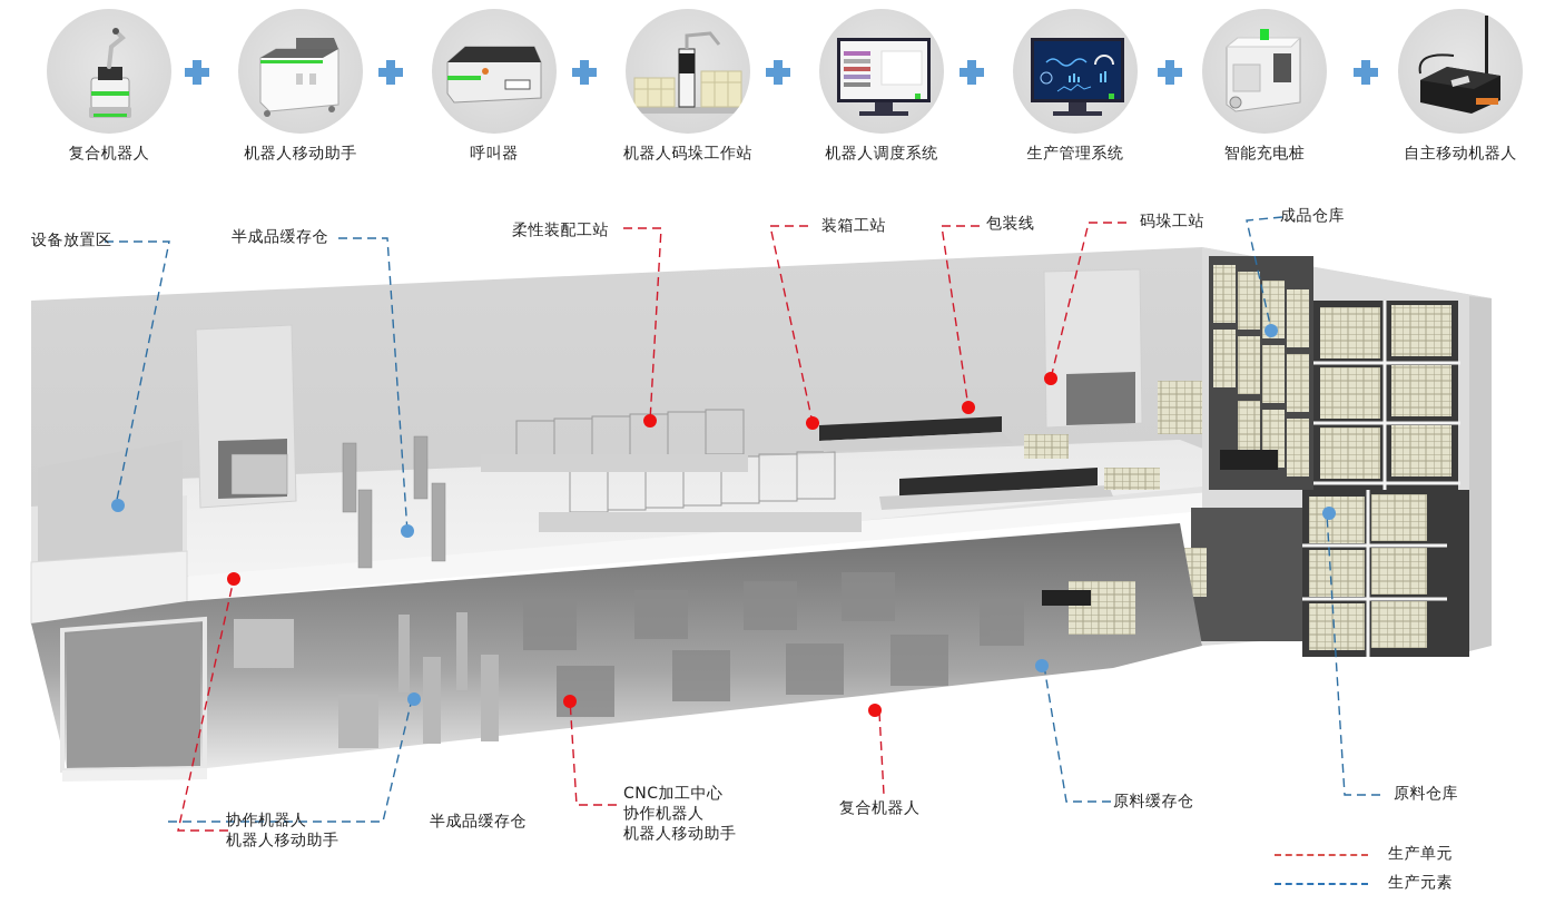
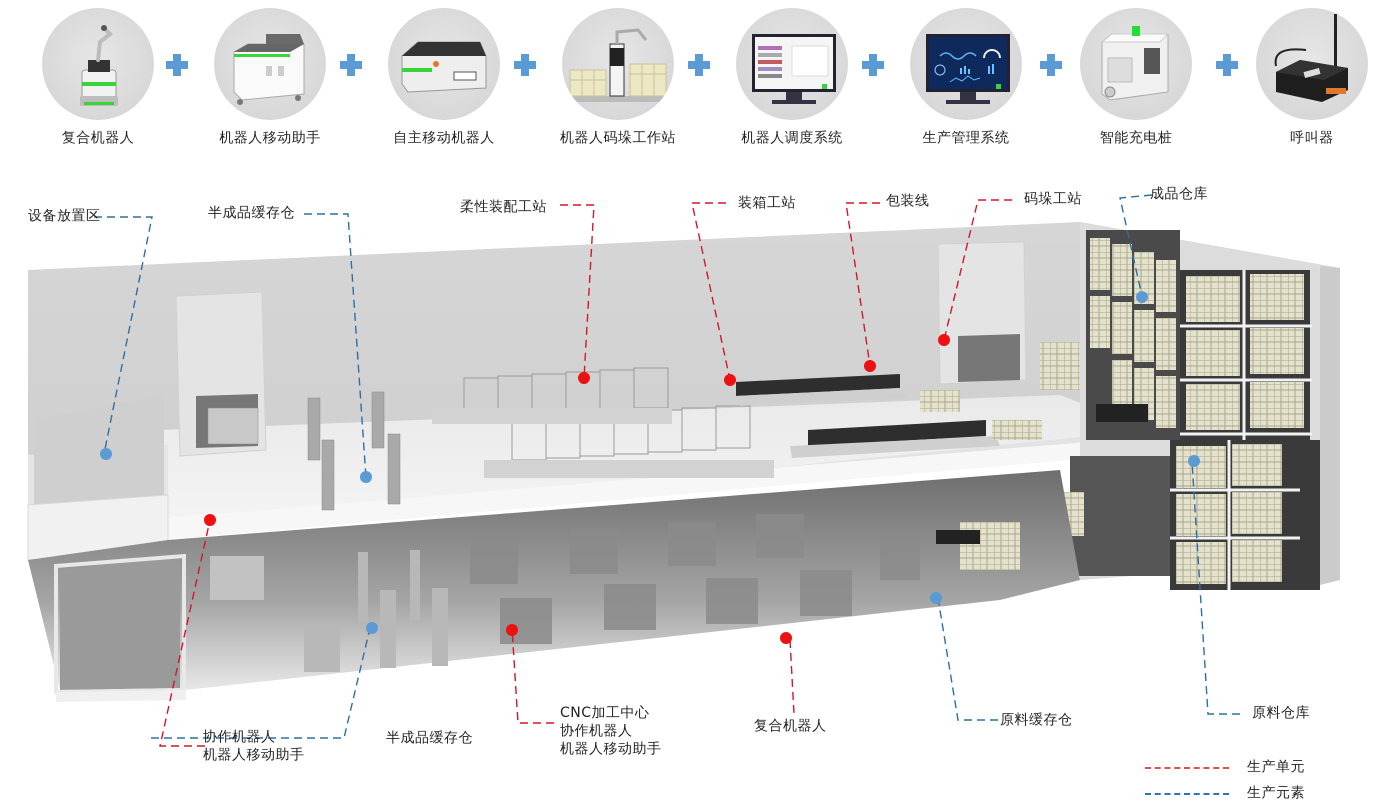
  复合机器人
  机器人移动助手
- 呼叫器
+ 自主移动机器人
  机器人码垛工作站
  机器人调度系统
  生产管理系统
  智能充电桩
- 自主移动机器人
+ 呼叫器
  设备放置区
  半成品缓存仓
  柔性装配工站
  装箱工站
  包装线
  码垛工站
  成品仓库
  协作机器人
  机器人移动助手
  半成品缓存仓
  CNC加工中心
  协作机器人
  机器人移动助手
  复合机器人
  原料缓存仓
  原料仓库
  生产单元
  生产元素
